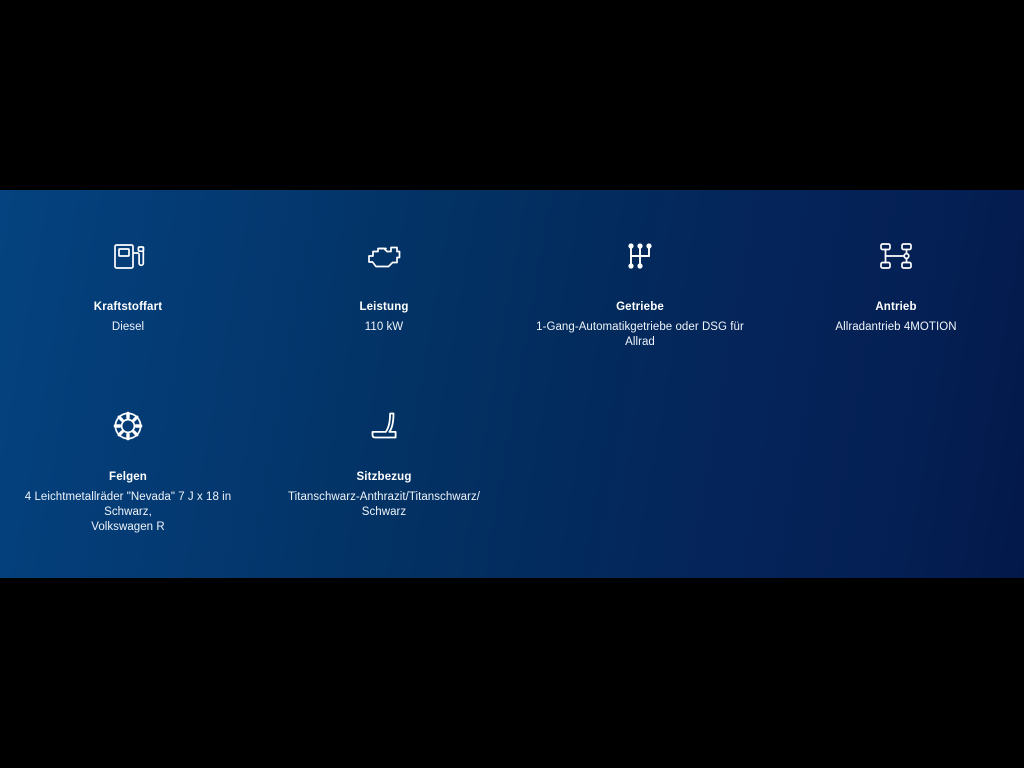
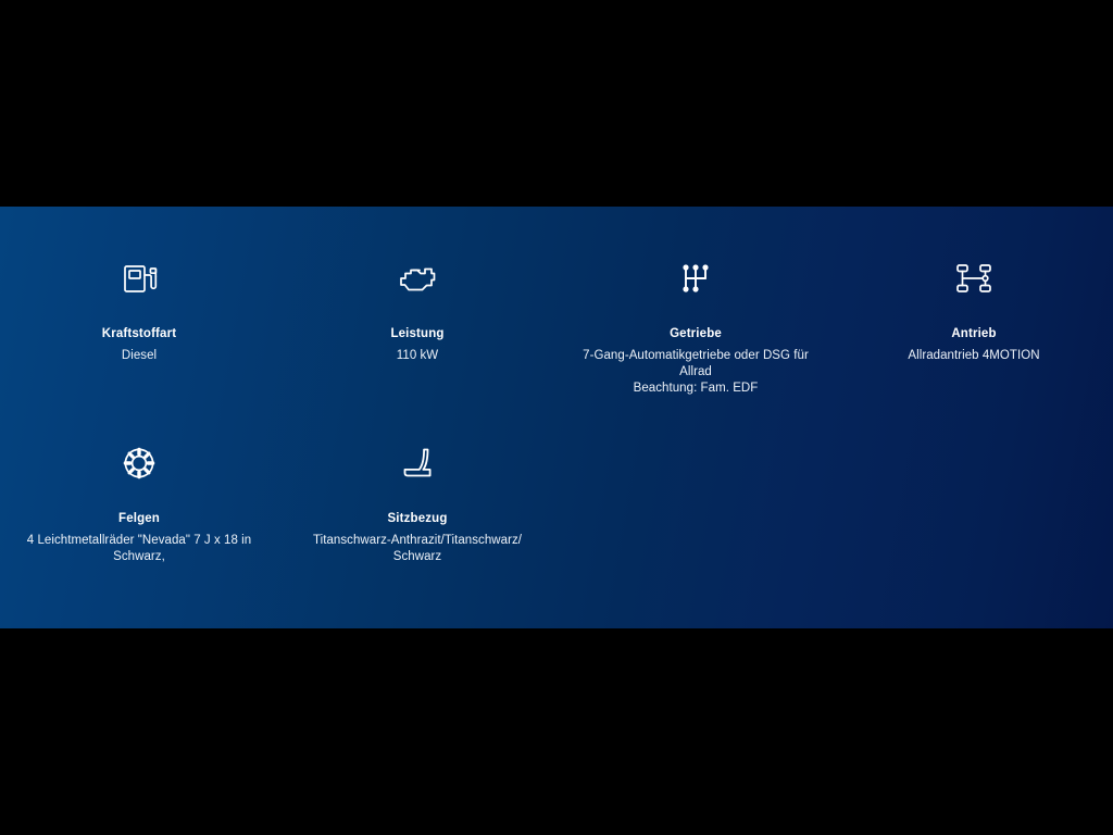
  Kraftstoffart
  Diesel
  Leistung
  110 kW
  Getriebe
- 1-Gang-Automatikgetriebe oder DSG für Allrad
+ 7-Gang-Automatikgetriebe oder DSG für Allrad
+ Beachtung: Fam. EDF
  Antrieb
  Allradantrieb 4MOTION
  Felgen
  4 Leichtmetallräder "Nevada" 7 J x 18 in Schwarz,
- Volkswagen R
  Sitzbezug
  Titanschwarz-Anthrazit/Titanschwarz/ Schwarz
